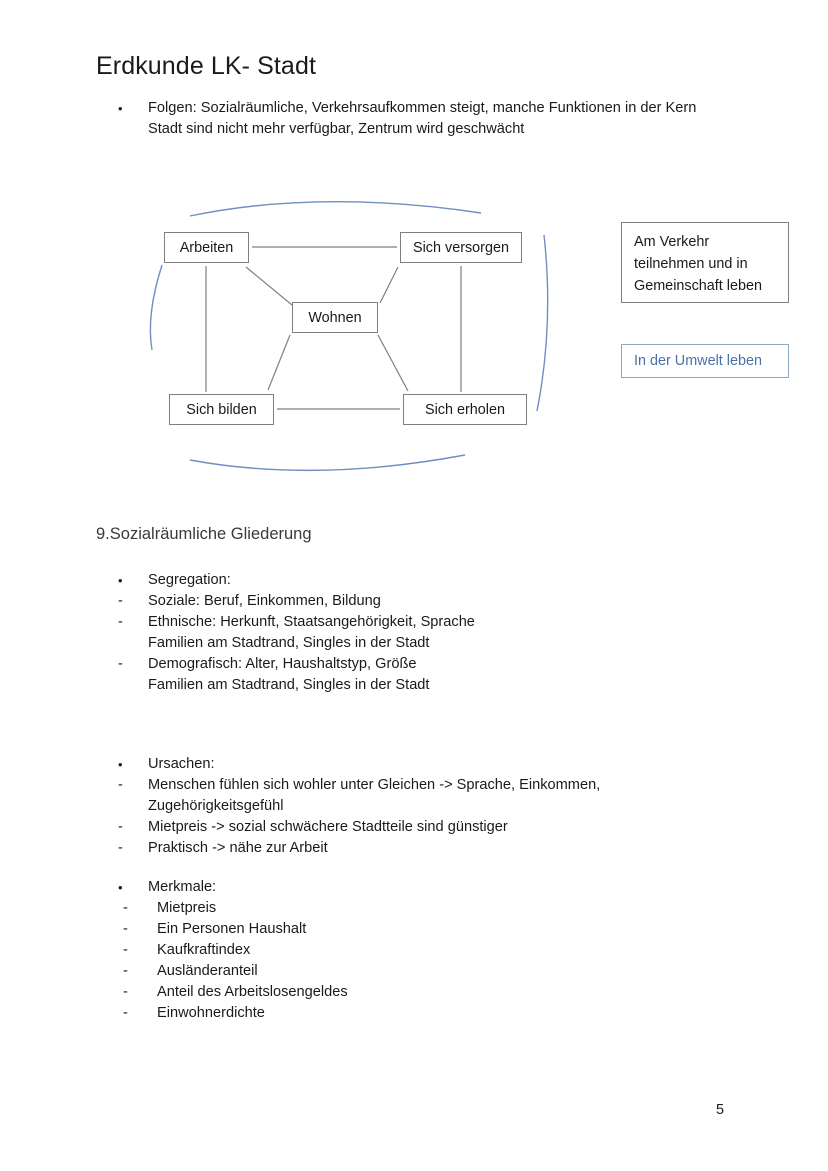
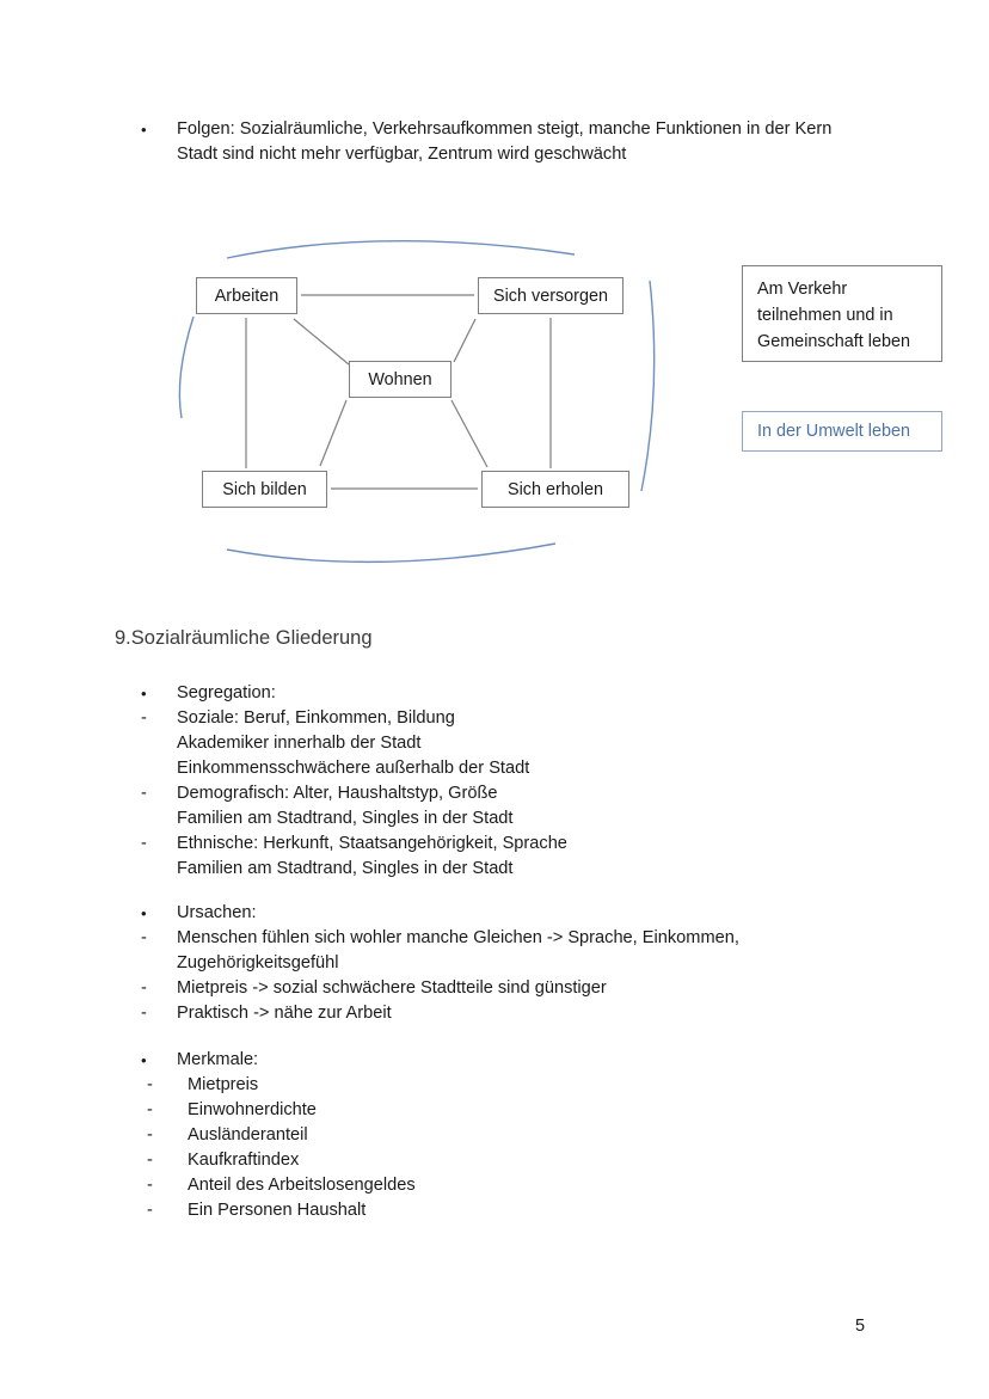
- Erdkunde LK- Stadt
  •
  Folgen: Sozialräumliche, Verkehrsaufkommen steigt, manche Funktionen in der Kern
  Stadt sind nicht mehr verfügbar, Zentrum wird geschwächt
  Arbeiten
  Sich versorgen
  Wohnen
  Sich bilden
  Sich erholen
  Am Verkehr teilnehmen und in Gemeinschaft leben
  In der Umwelt leben
  9.Sozialräumliche Gliederung
  •
  Segregation:
  -
  Soziale: Beruf, Einkommen, Bildung
+ Akademiker innerhalb der Stadt
+ Einkommensschwächere außerhalb der Stadt
  -
- Ethnische: Herkunft, Staatsangehörigkeit, Sprache
+ Demografisch: Alter, Haushaltstyp, Größe
  Familien am Stadtrand, Singles in der Stadt
  -
- Demografisch: Alter, Haushaltstyp, Größe
+ Ethnische: Herkunft, Staatsangehörigkeit, Sprache
  Familien am Stadtrand, Singles in der Stadt
  •
  Ursachen:
  -
- Menschen fühlen sich wohler unter Gleichen -> Sprache, Einkommen,
+ Menschen fühlen sich wohler manche Gleichen -> Sprache, Einkommen,
  Zugehörigkeitsgefühl
  -
  Mietpreis -> sozial schwächere Stadtteile sind günstiger
  -
  Praktisch -> nähe zur Arbeit
  •
  Merkmale:
  -
  Mietpreis
  -
- Ein Personen Haushalt
+ Einwohnerdichte
  -
- Kaufkraftindex
+ Ausländeranteil
  -
- Ausländeranteil
+ Kaufkraftindex
  -
  Anteil des Arbeitslosengeldes
  -
- Einwohnerdichte
+ Ein Personen Haushalt
  5
